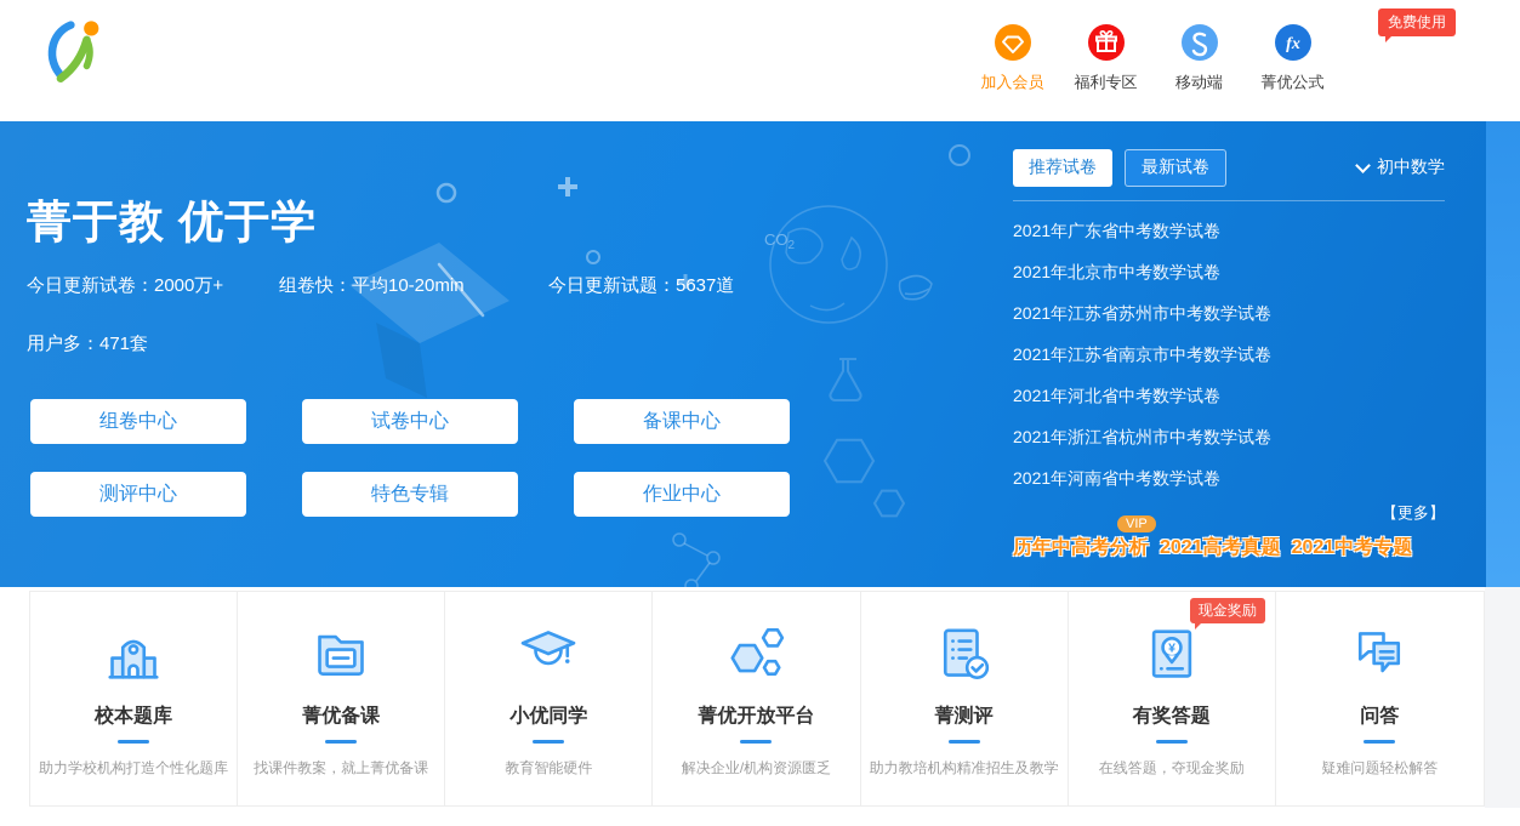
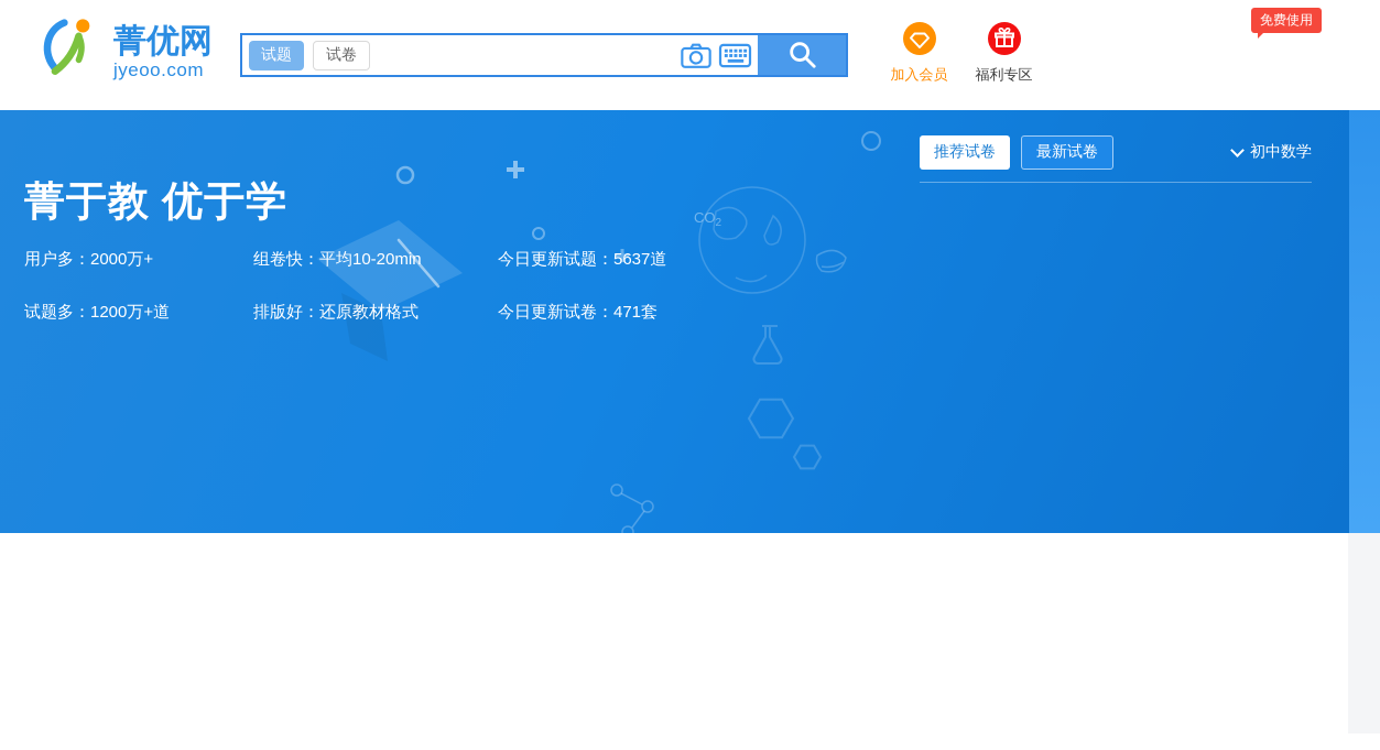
+ 菁优网
+ jyeoo.com
+ 试题
+ 试卷
  加入会员
  福利专区
- 移动端
- fx
- 菁优公式
  免费使用
  CO2
  菁于教 优于学
- 今日更新试卷：2000万+
+ 用户多：2000万+
  组卷快：平均10-20min
  今日更新试题：5637道
+ 试题多：1200万+道
+ 排版好：还原教材格式
- 用户多：471套
+ 今日更新试卷：471套
- 组卷中心
- 试卷中心
- 备课中心
- 测评中心
- 特色专辑
- 作业中心
  推荐试卷
  最新试卷
  初中数学
- 2021年广东省中考数学试卷
- 2021年北京市中考数学试卷
- 2021年江苏省苏州市中考数学试卷
- 2021年江苏省南京市中考数学试卷
- 2021年河北省中考数学试卷
- 2021年浙江省杭州市中考数学试卷
- 2021年河南省中考数学试卷
- 【更多】
- VIP
- 历年中高考分析
- 2021高考真题
- 2021中考专题
- 校本题库
- 助力学校机构打造个性化题库
- 菁优备课
- 找课件教案，就上菁优备课
- 小优同学
- 教育智能硬件
- 菁优开放平台
- 解决企业/机构资源匮乏
- 菁测评
- 助力教培机构精准招生及教学
- 现金奖励
- ¥
- 有奖答题
- 在线答题，夺现金奖励
- 问答
- 疑难问题轻松解答
